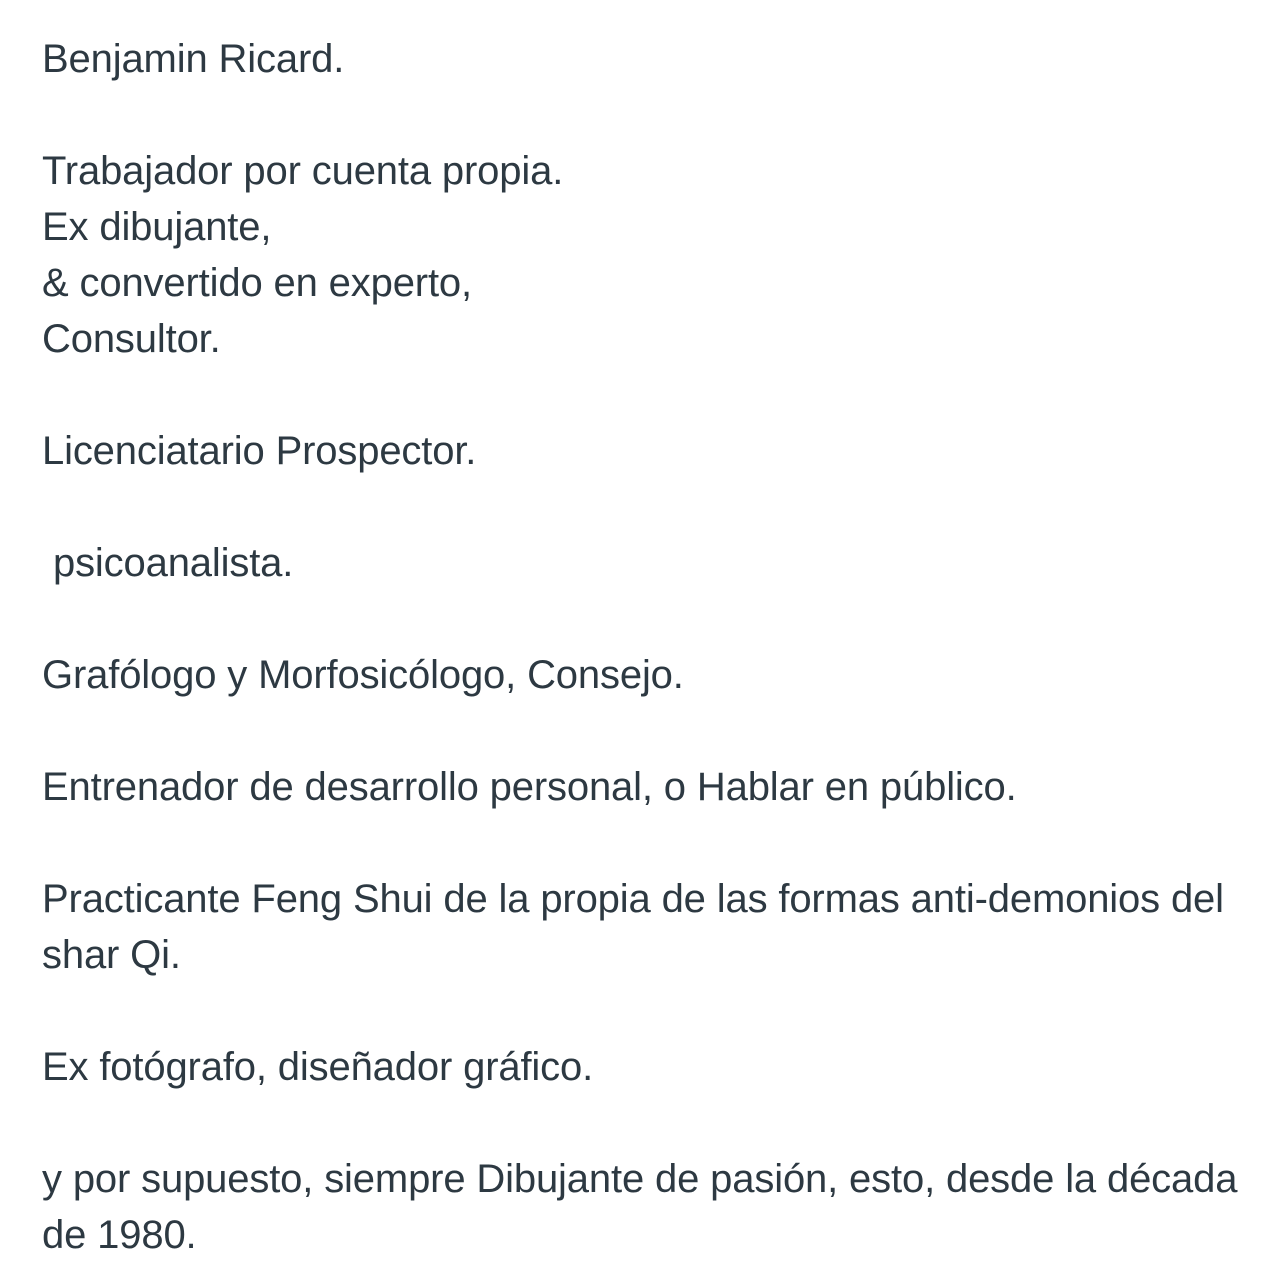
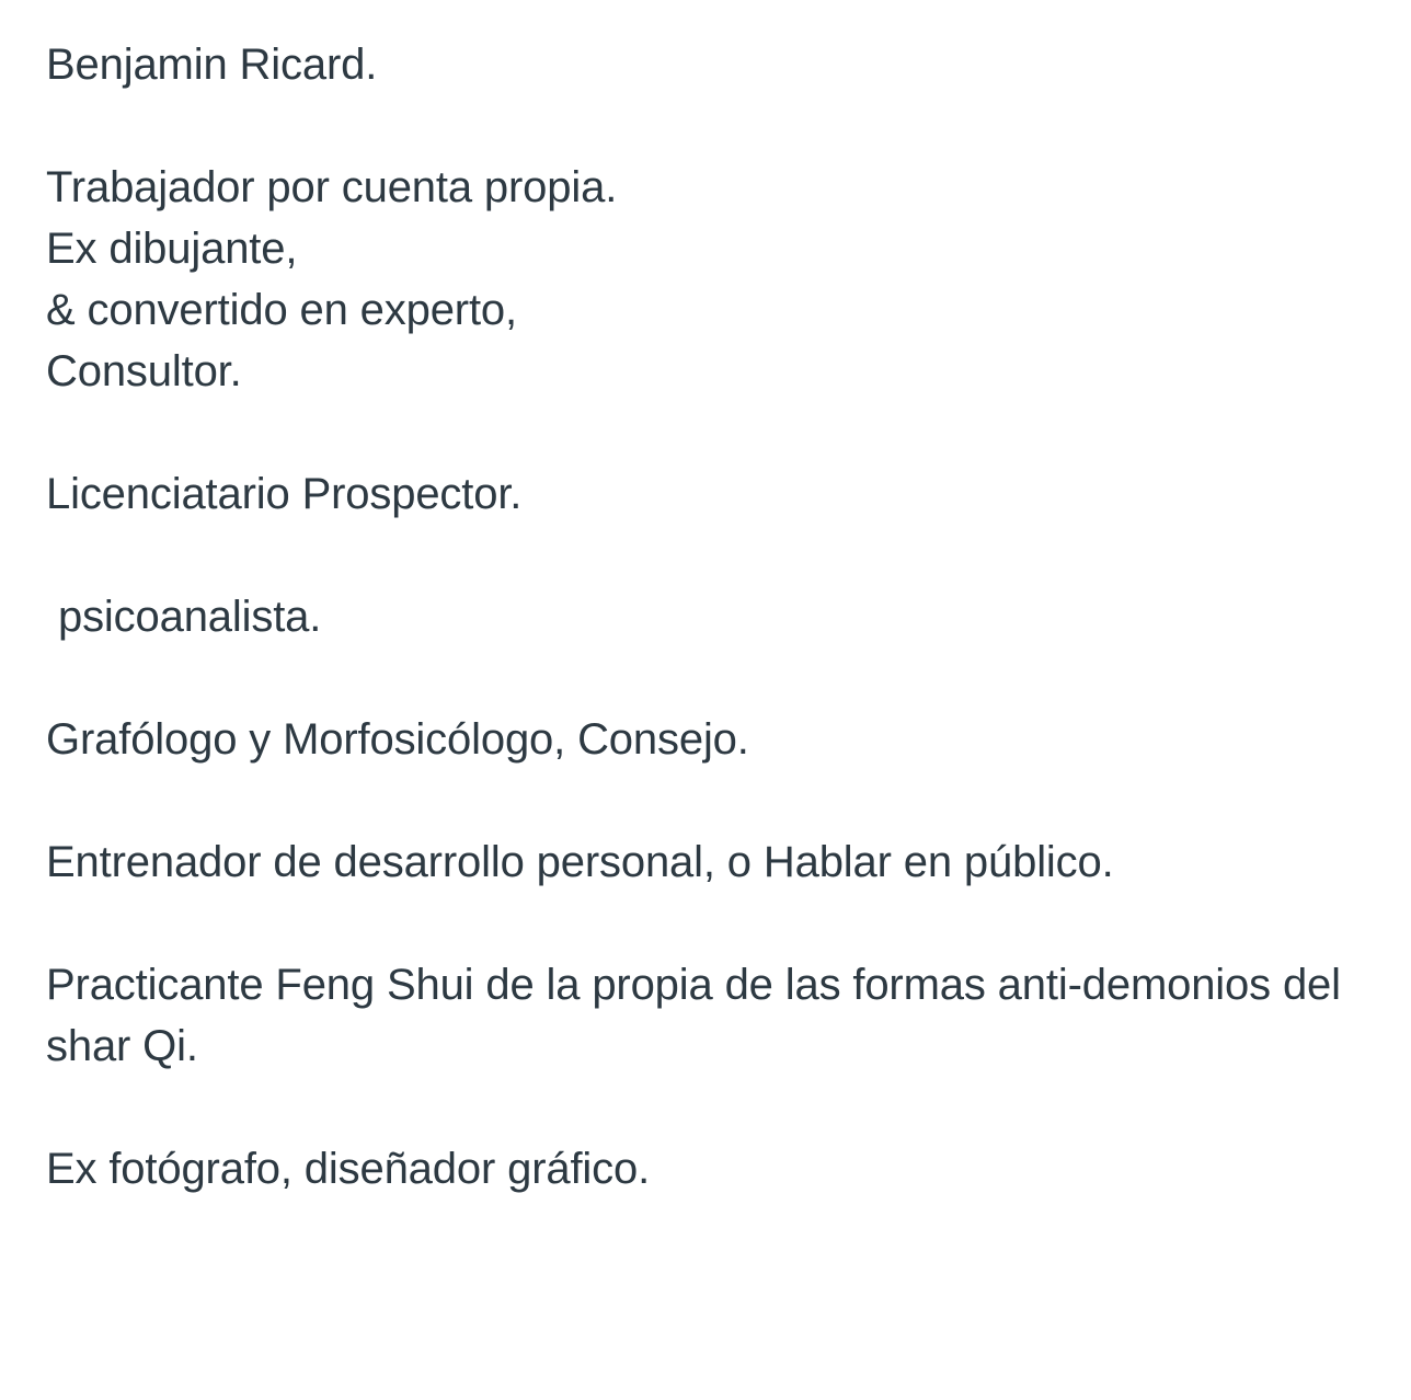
  Benjamin Ricard.
  Trabajador por cuenta propia.
  Ex dibujante,
  & convertido en experto,
  Consultor.
  Licenciatario Prospector.
  psicoanalista.
  Grafólogo y Morfosicólogo, Consejo.
  Entrenador de desarrollo personal, o Hablar en público.
  Practicante Feng Shui de la propia de las formas anti-demonios del shar Qi.
  Ex fotógrafo, diseñador gráfico.
- y por supuesto, siempre Dibujante de pasión, esto, desde la década
- de 1980.
